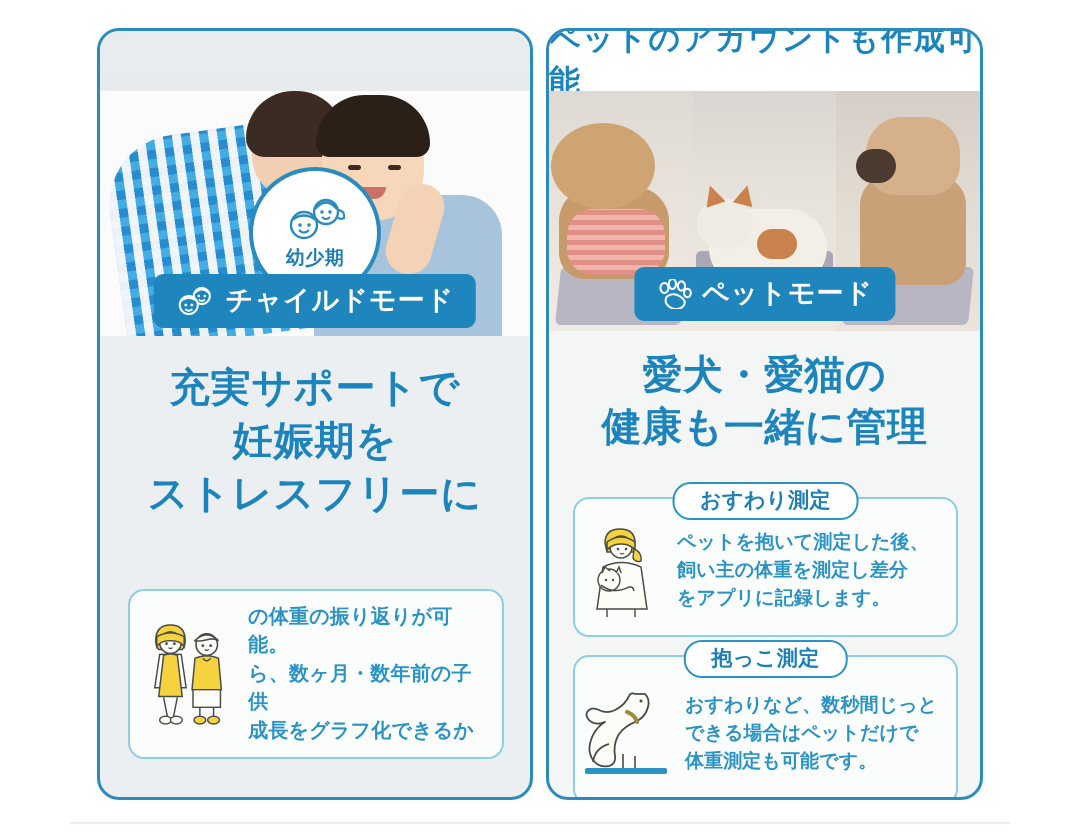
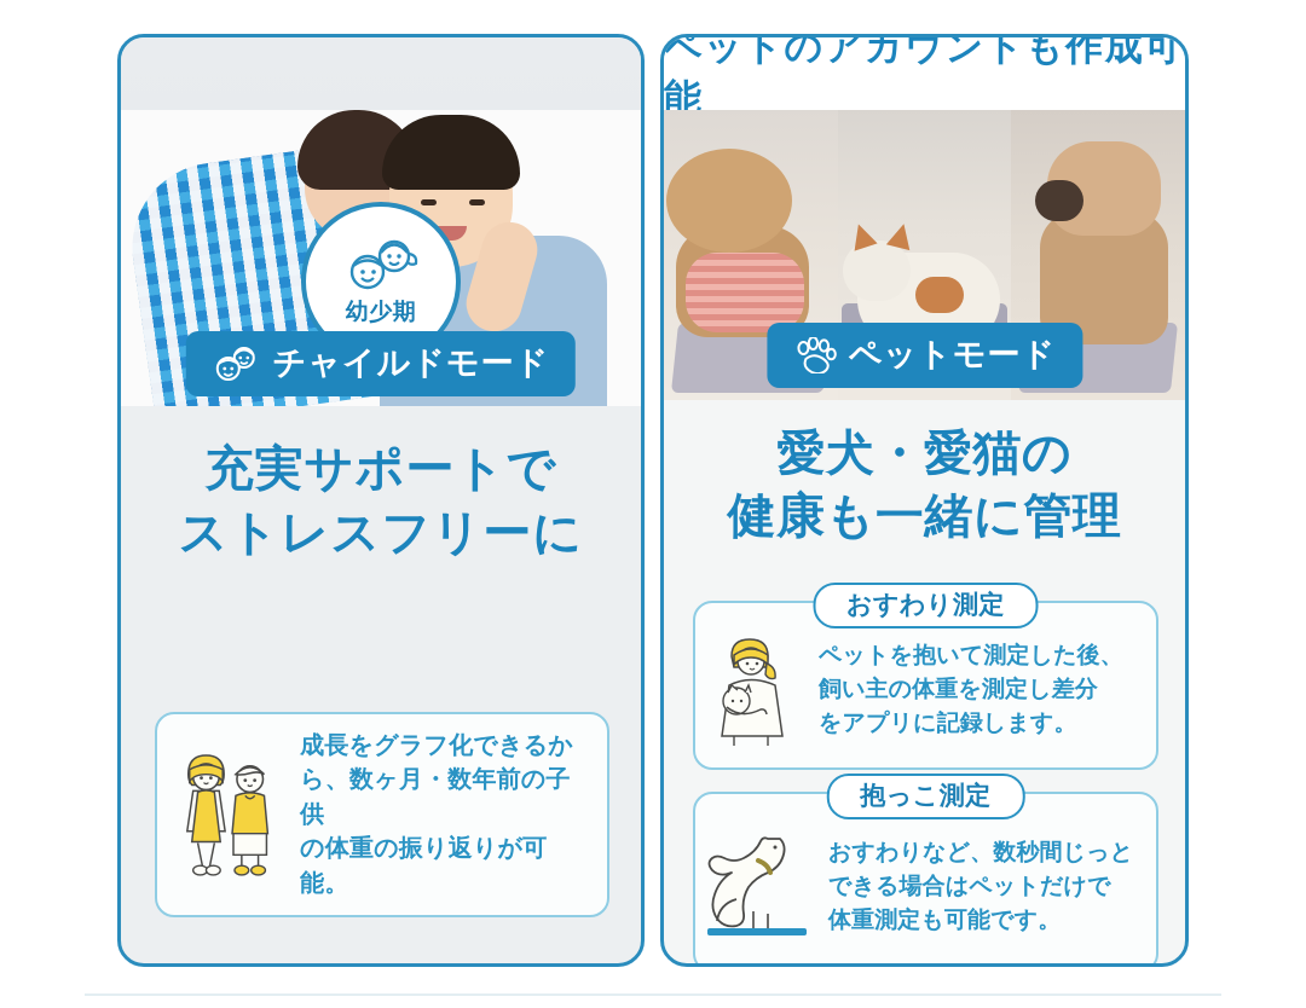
  幼少期
  チャイルドモード
  充実サポートで
- 妊娠期を
  ストレスフリーに
- の体重の振り返りが可能。
+ 成長をグラフ化できるか
  ら、数ヶ月・数年前の子供
- 成長をグラフ化できるか
+ の体重の振り返りが可能。
  ペットのアカウントも作成可能
  ペットモード
  愛犬・愛猫の
  健康も一緒に管理
  おすわり測定
  ペットを抱いて測定した後、
  飼い主の体重を測定し差分
  をアプリに記録します。
  抱っこ測定
  おすわりなど、数秒間じっと
  できる場合はペットだけで
  体重測定も可能です。
